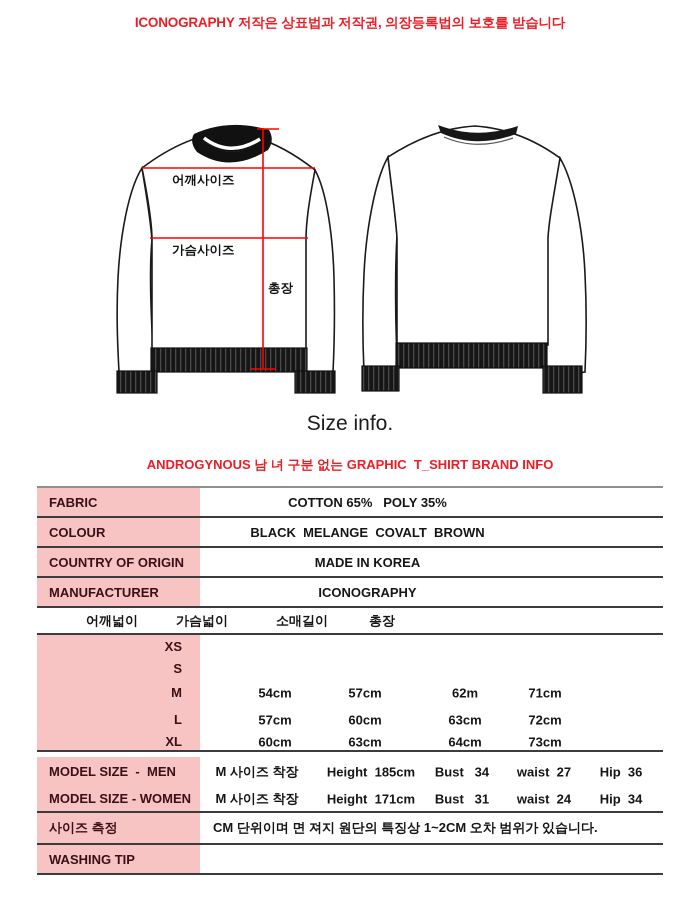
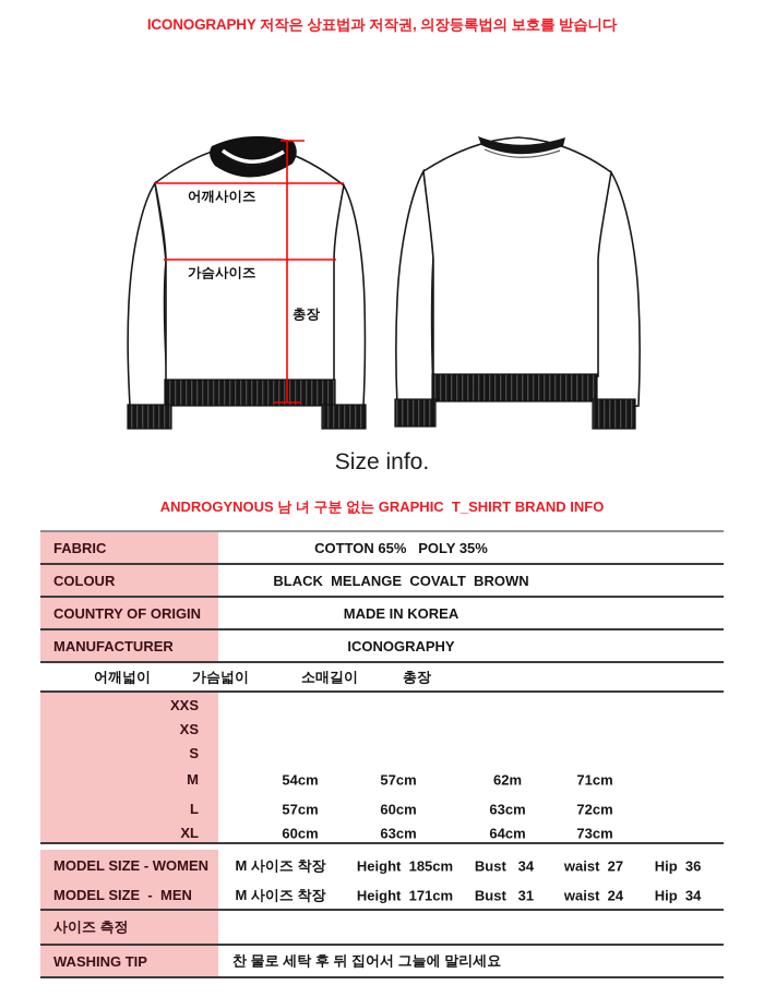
  ICONOGRAPHY 저작은 상표법과 저작권, 의장등록법의 보호를 받습니다
  어깨사이즈
  가슴사이즈
  총장
  Size info.
  ANDROGYNOUS 남 녀 구분 없는 GRAPHIC T_SHIRT BRAND INFO
  FABRIC
  COTTON 65% POLY 35%
  COLOUR
  BLACK MELANGE COVALT BROWN
  COUNTRY OF ORIGIN
  MADE IN KOREA
  MANUFACTURER
  ICONOGRAPHY
  어깨넓이
  가슴넓이
  소매길이
  총장
+ XXS
  XS
  S
  M
  54cm
  57cm
  62m
  71cm
  L
  57cm
  60cm
  63cm
  72cm
  XL
  60cm
  63cm
  64cm
  73cm
- MODEL SIZE - MEN
+ MODEL SIZE - WOMEN
  M 사이즈 착장
  Height 185cm
  Bust 34
  waist 27
  Hip 36
- MODEL SIZE - WOMEN
+ MODEL SIZE - MEN
  M 사이즈 착장
  Height 171cm
  Bust 31
  waist 24
  Hip 34
  사이즈 측정
- CM 단위이며 면 져지 원단의 특징상 1~2CM 오차 범위가 있습니다.
  WASHING TIP
+ 찬 물로 세탁 후 뒤 집어서 그늘에 말리세요
